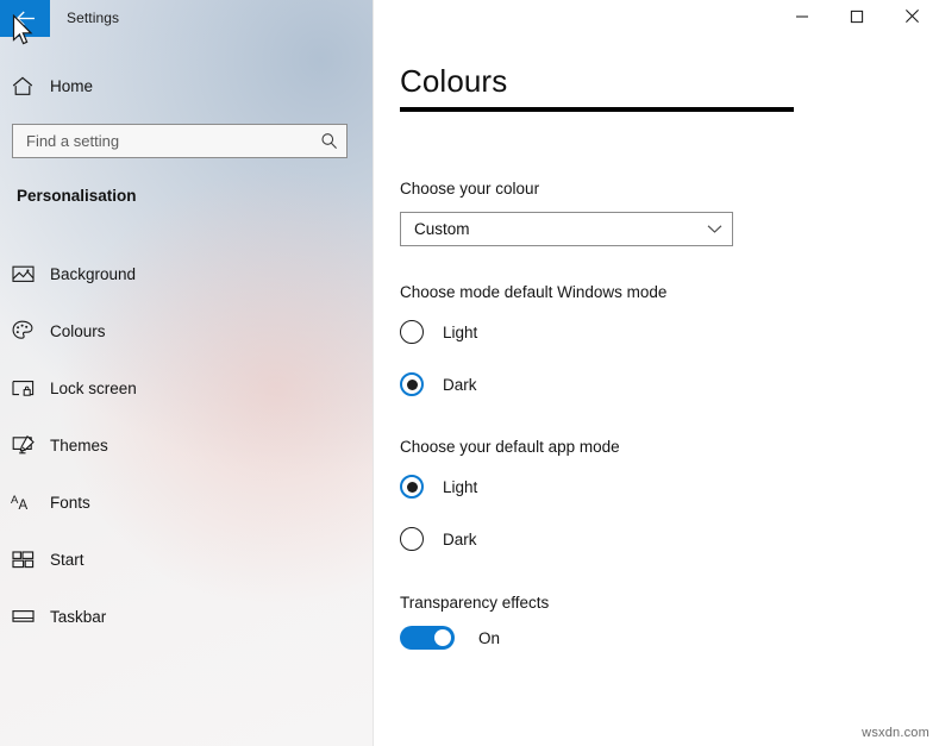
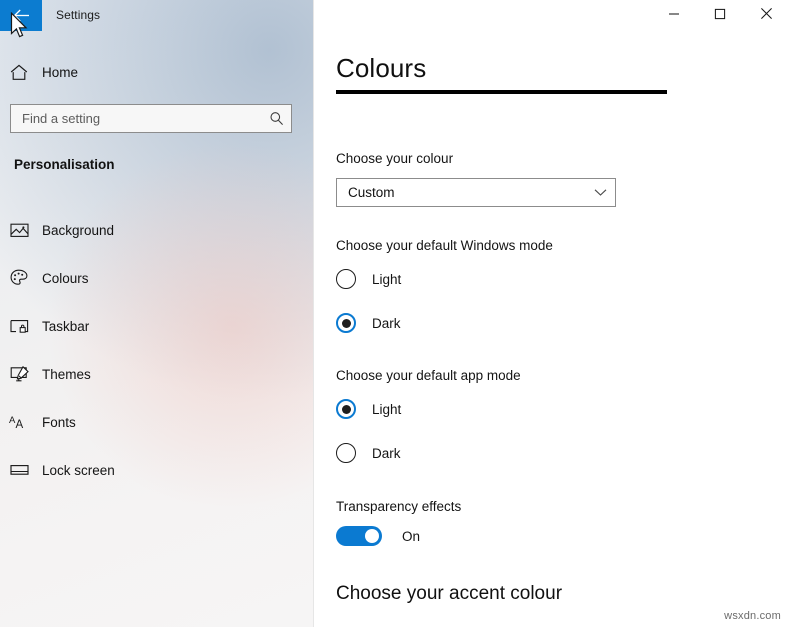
  Settings
  Home
  Find a setting
  Personalisation
  Background
  Colours
- Lock screen
+ Taskbar
  Themes
  A
  A
  Fonts
- Start
- Taskbar
+ Lock screen
  Colours
  Choose your colour
  Custom
- Choose mode default Windows mode
+ Choose your default Windows mode
  Light
  Dark
  Choose your default app mode
  Light
  Dark
  Transparency effects
  On
+ Choose your accent colour
  wsxdn.com
